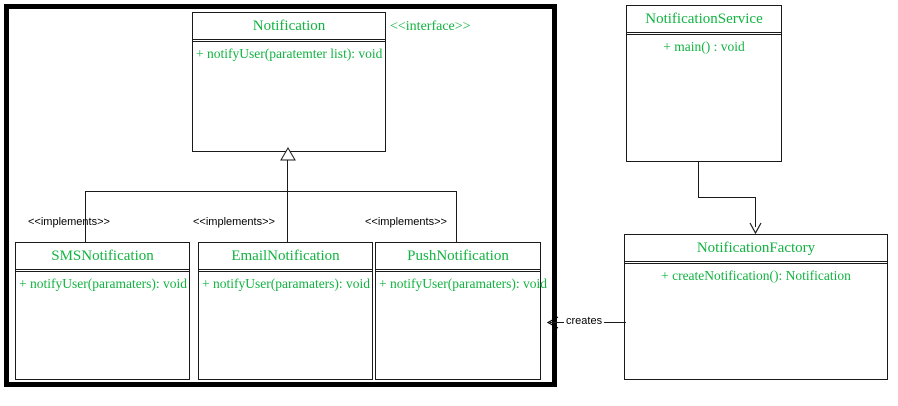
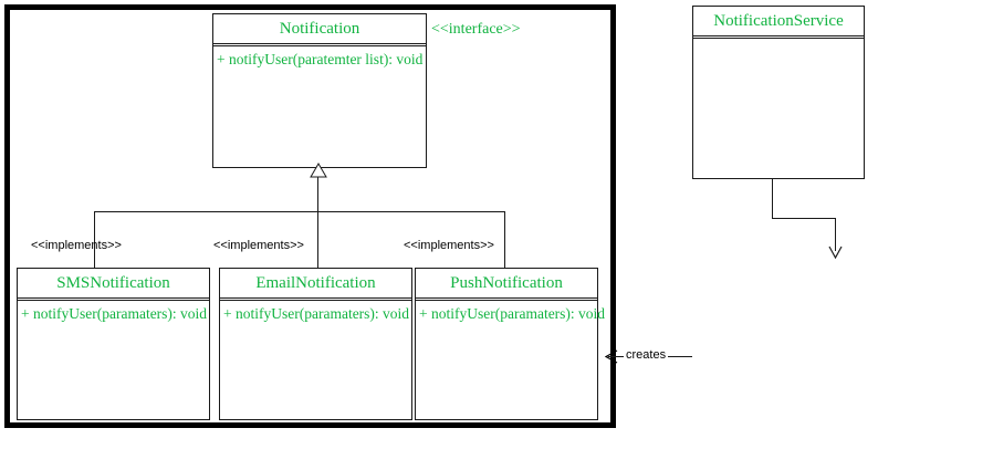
  Notification
  + notifyUser(paratemter list): void
  <<interface>>
  <<implements>>
  <<implements>>
  <<implements>>
  SMSNotification
  + notifyUser(paramaters): void
  EmailNotification
  + notifyUser(paramaters): void
  PushNotification
  + notifyUser(paramaters): void
  NotificationService
- + main() : void
- NotificationFactory
- + createNotification(): Notification
  creates
